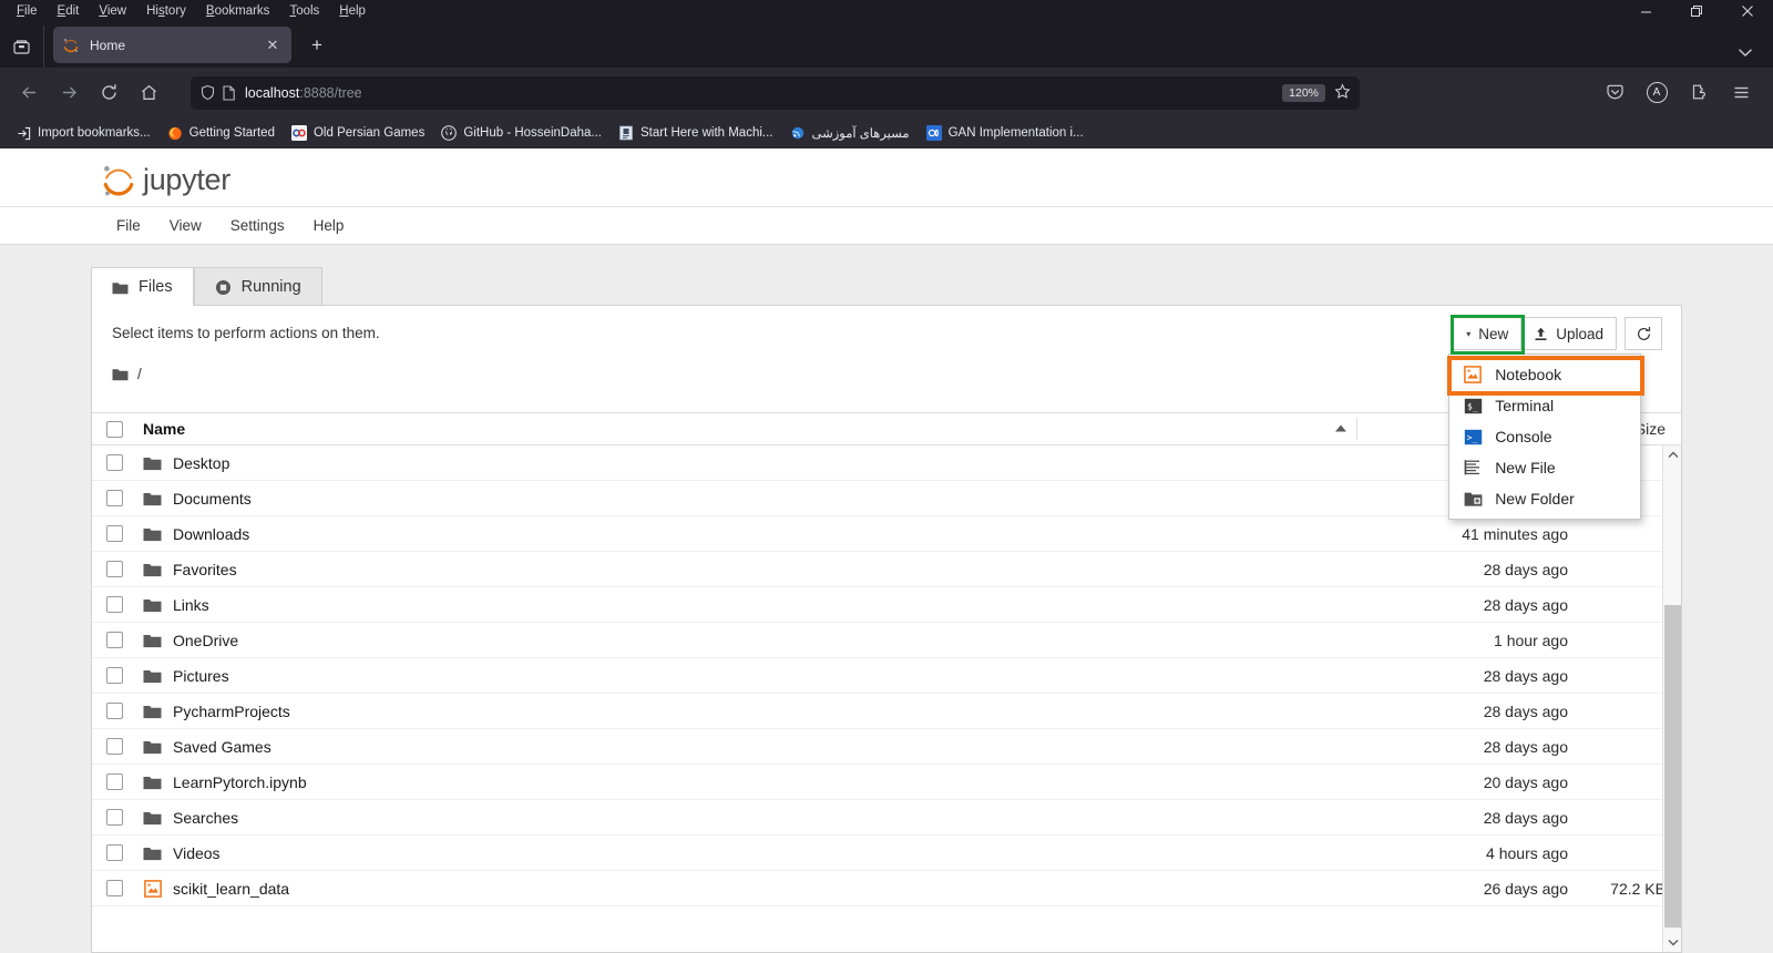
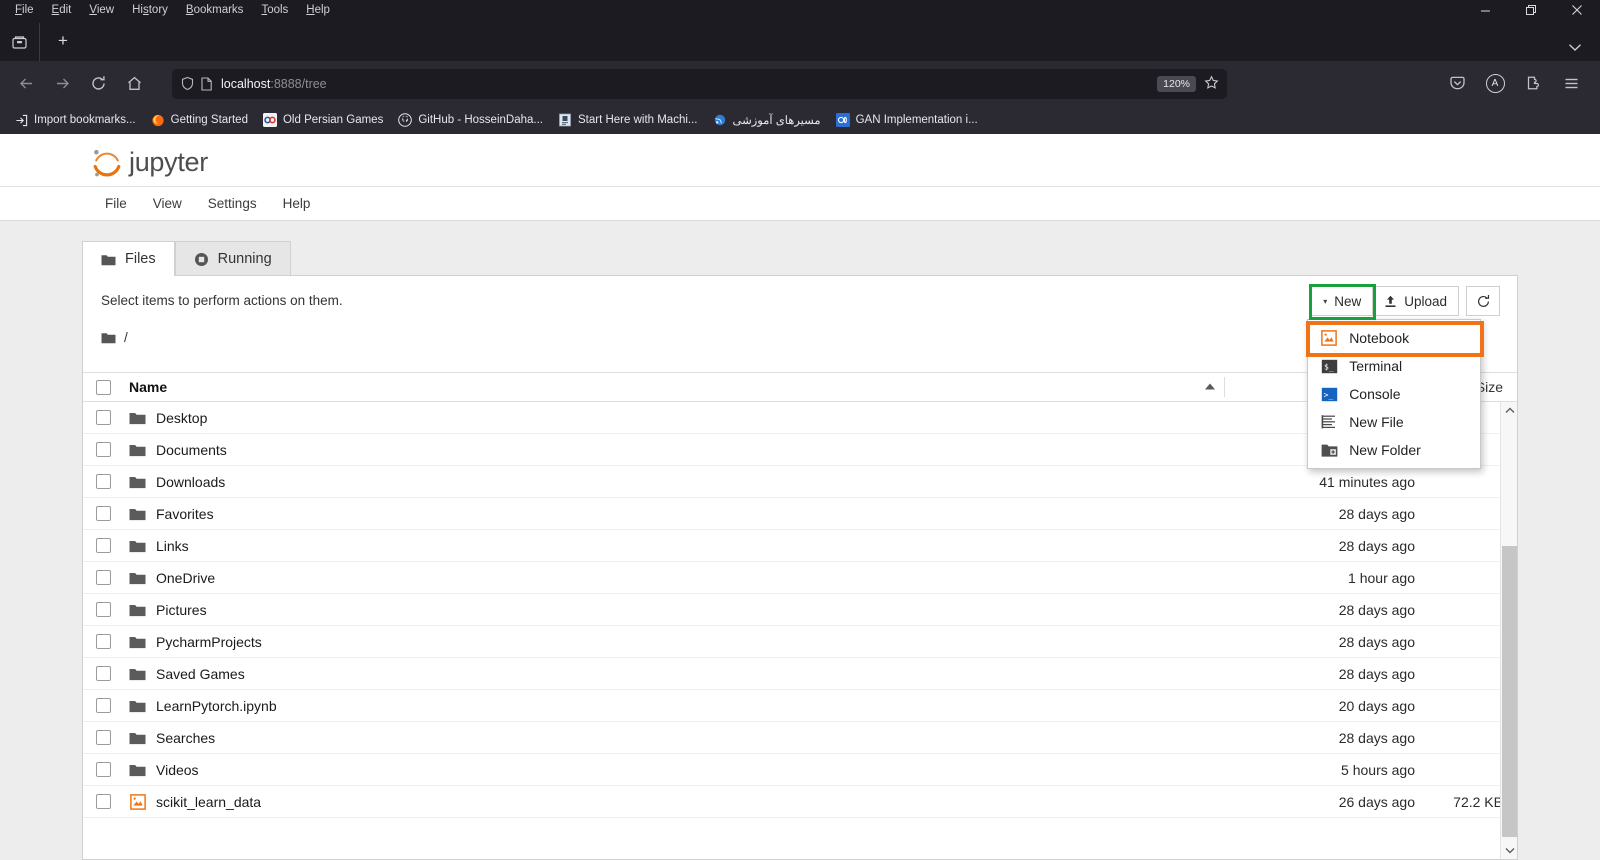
  File
  Edit
  View
  History
  Bookmarks
  Tools
  Help
- Home
- ✕
  +
  localhost:8888/tree
  120%
  A
  Import bookmarks...
  Getting Started
  Old Persian Games
  GitHub - HosseinDaha...
  Start Here with Machi...
  مسیرهای آموزشی
  GAN Implementation i...
  jupyter
  File
  View
  Settings
  Help
  Files
  Running
  Select items to perform actions on them.
  /
  ▾
  New
  Upload
  Name
  ize
  Desktop
  Documents
  Downloads
  41 minutes ago
  Favorites
  28 days ago
  Links
  28 days ago
  OneDrive
  1 hour ago
  Pictures
  28 days ago
  PycharmProjects
  28 days ago
  Saved Games
  28 days ago
  LearnPytorch.ipynb
  20 days ago
  Searches
  28 days ago
  Videos
- 4 hours ago
+ 5 hours ago
  scikit_learn_data
  26 days ago
  72.2 KB
  Notebook
  $_
  Terminal
  >_
  Console
  New File
  New Folder
